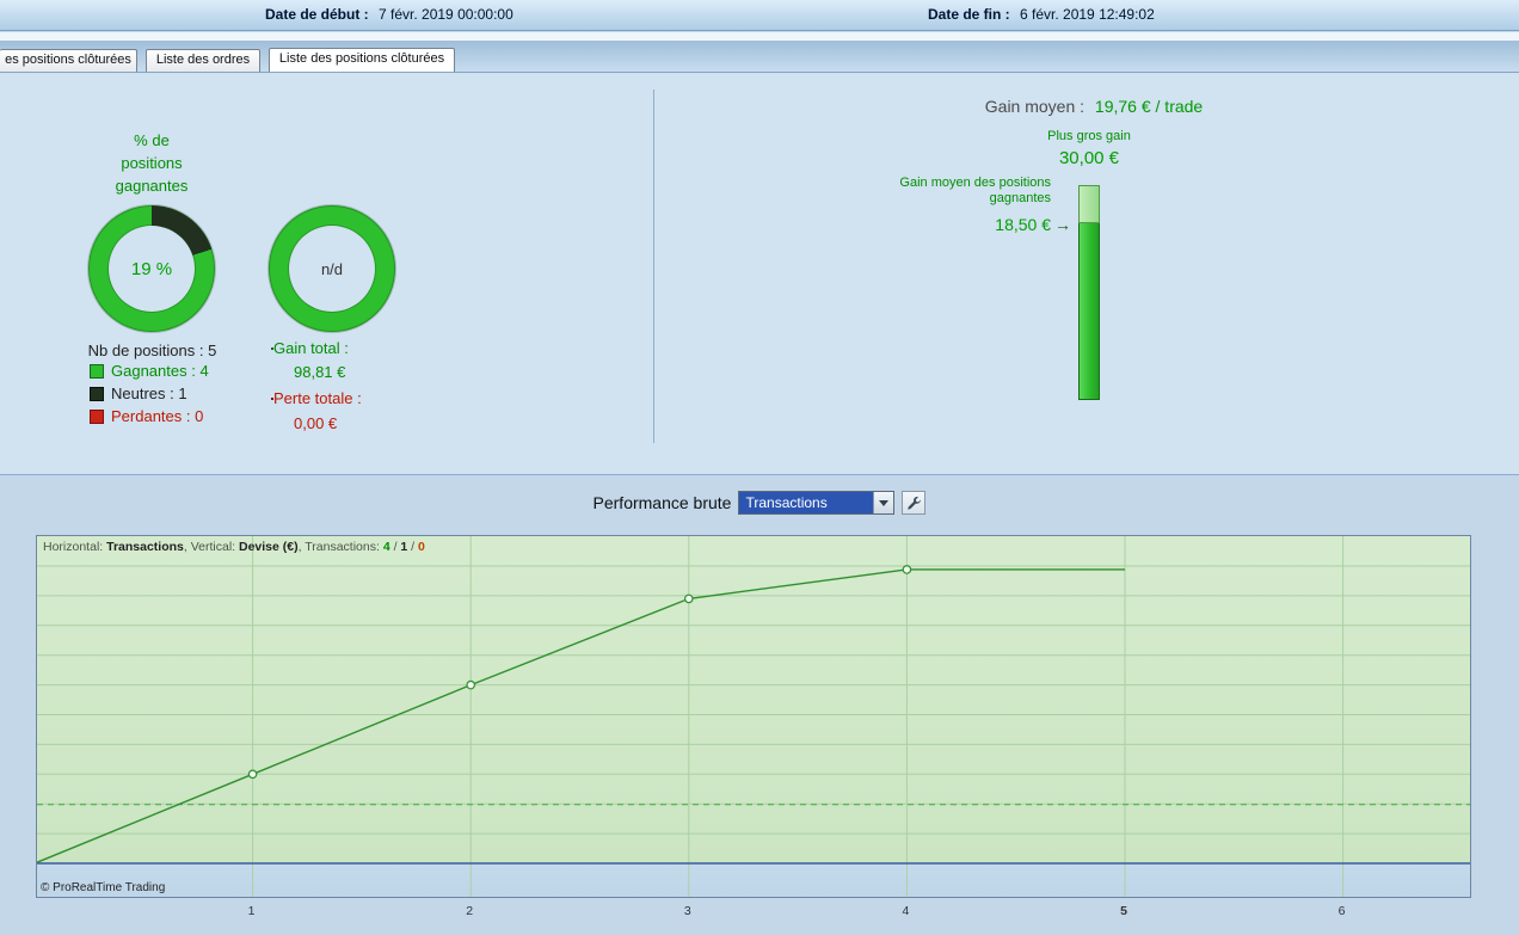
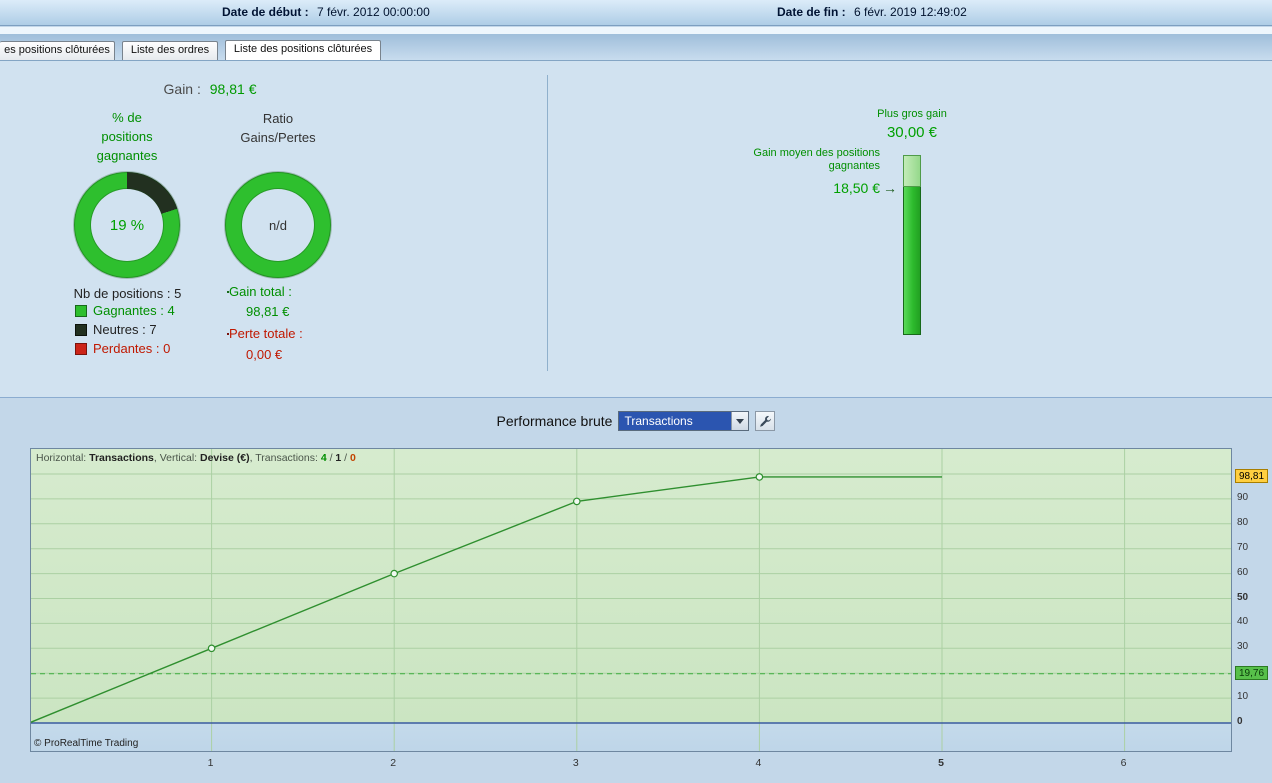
- Date de début : 7 févr. 2019 00:00:00
+ Date de début : 7 févr. 2012 00:00:00
  Date de fin : 6 févr. 2019 12:49:02
  es positions clôturées
  Liste des ordres
  Liste des positions clôturées
+ Gain : 98,81 €
  % de
  positions
  gagnantes
+ Ratio
+ Gains/Pertes
  19 %
  n/d
  Nb de positions : 5
  Gagnantes : 4
- Neutres : 1
+ Neutres : 7
  Perdantes : 0
  Gain total :
  98,81 €
  Perte totale :
  0,00 €
- Gain moyen : 19,76 € / trade
  Plus gros gain
  30,00 €
  Gain moyen des positions
  gagnantes
  18,50 €
  →
  Performance brute
  Transactions
  Horizontal: Transactions, Vertical: Devise (€), Transactions: 4 / 1 / 0
  © ProRealTime Trading
+ 90
+ 80
+ 70
+ 60
+ 50
+ 40
+ 30
+ 10
+ 0
+ 98,81
+ 19,76
  1
  2
  3
  4
  5
  6
